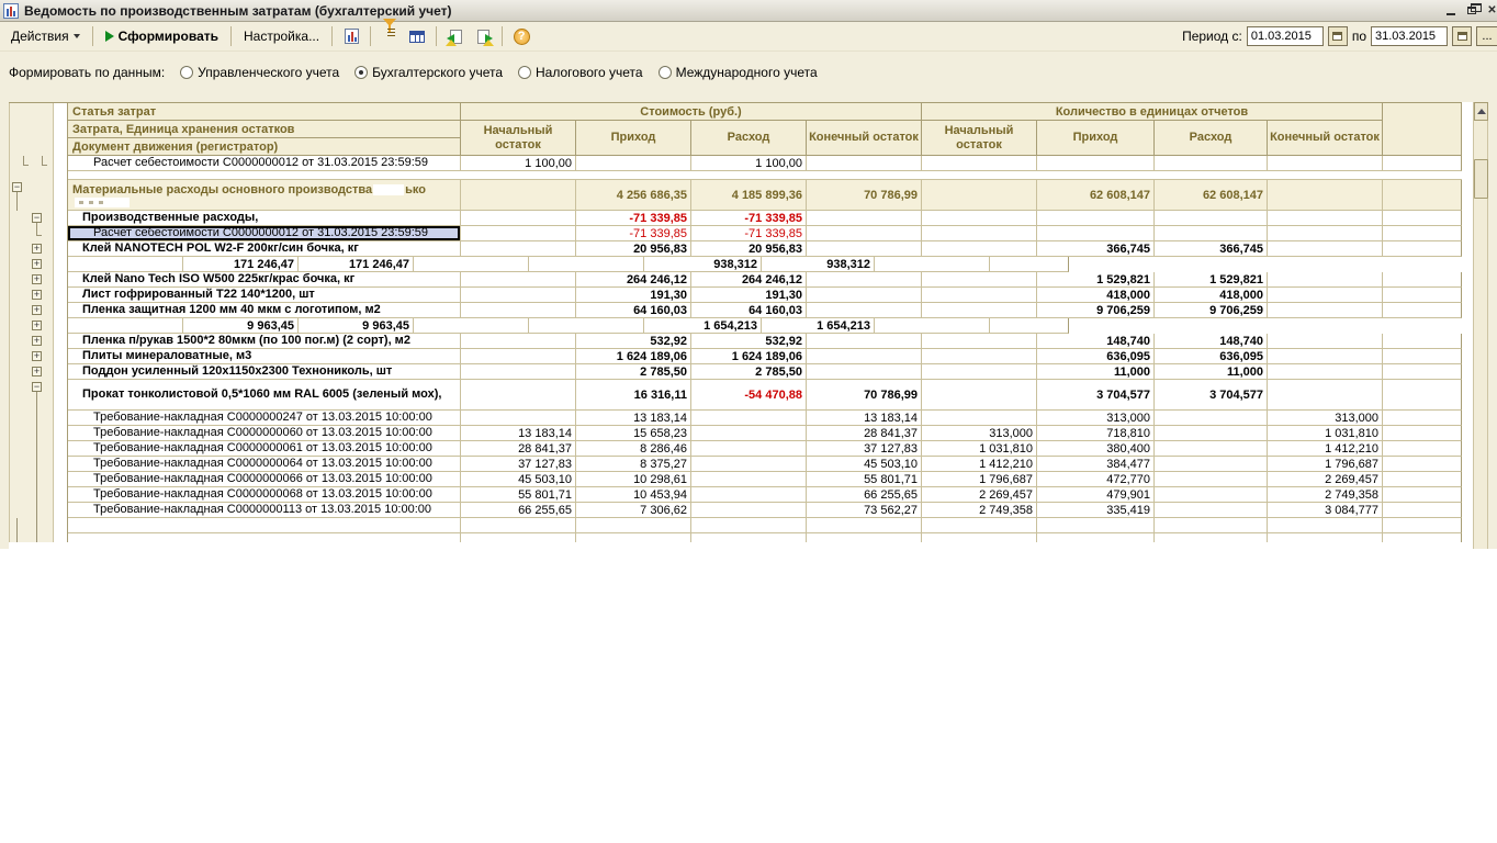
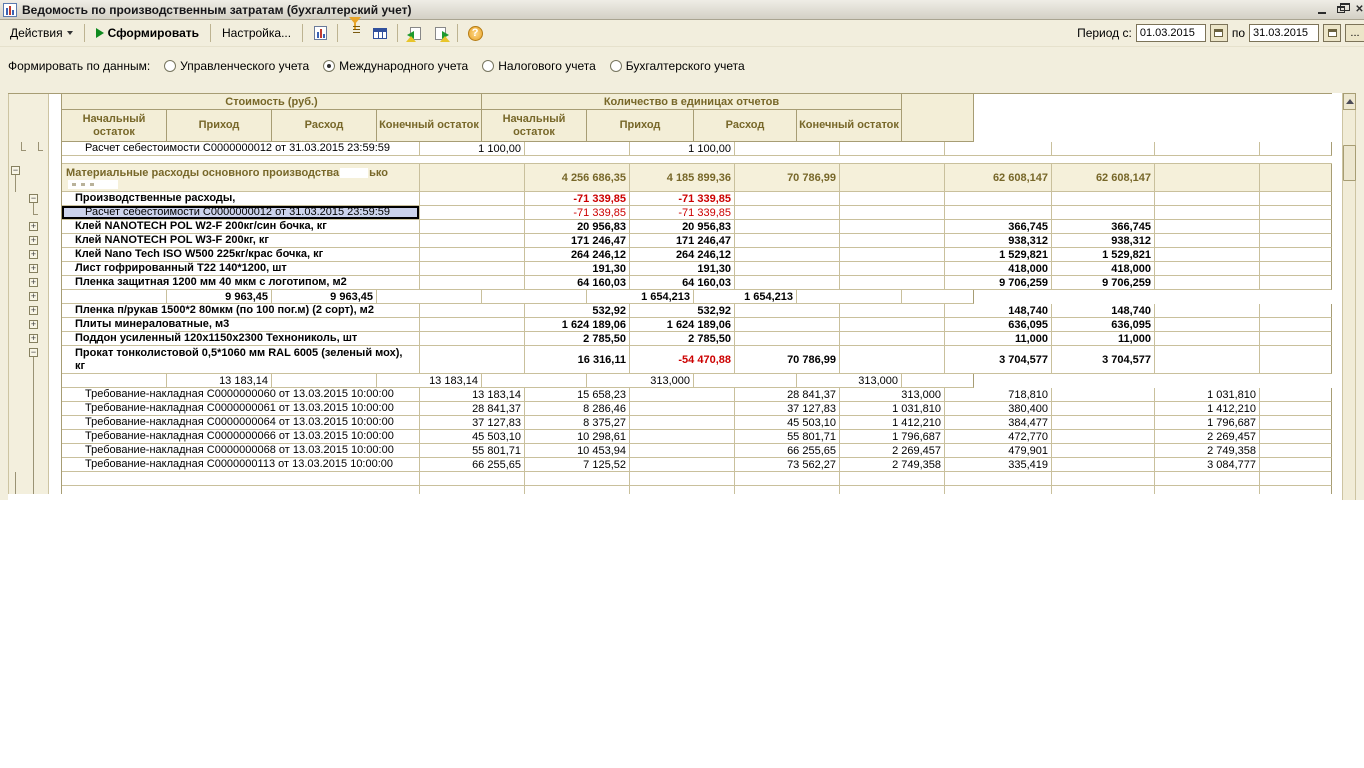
  Ведомость по производственным затратам (бухгалтерский учет)
  ✕
  Действия
  Сформировать
  Настройка...
  ?
  Период с:
  01.03.2015
  по
  31.03.2015
  ...
  Формировать по данным:
  Управленческого учета
- Бухгалтерского учета
+ Международного учета
  Налогового учета
- Международного учета
+ Бухгалтерского учета
- Статья затрат
- Затрата, Единица хранения остатков
- Документ движения (регистратор)
  Стоимость (руб.)
  Начальный остаток
  Приход
  Расход
  Конечный остаток
  Количество в единицах отчетов
  Начальный остаток
  Приход
  Расход
  Конечный остаток
  Расчет себестоимости С0000000012 от 31.03.2015 23:59:59
  1 100,00
  1 100,00
  −
  Материальные расходы основного производства ько
  4 256 686,35
  4 185 899,36
  70 786,99
  62 608,147
  62 608,147
  −
  Производственные расходы,
  -71 339,85
  -71 339,85
  Расчет себестоимости С0000000012 от 31.03.2015 23:59:59
  -71 339,85
  -71 339,85
  +
  Клей NANOTECH POL W2-F 200кг/син бочка, кг
  20 956,83
  20 956,83
  366,745
  366,745
  +
+ Клей NANOTECH POL W3-F 200кг, кг
  171 246,47
  171 246,47
  938,312
  938,312
  +
  Клей Nano Tech ISO W500 225кг/крас бочка, кг
  264 246,12
  264 246,12
  1 529,821
  1 529,821
  +
  Лист гофрированный Т22 140*1200, шт
  191,30
  191,30
  418,000
  418,000
  +
  Пленка защитная 1200 мм 40 мкм с логотипом, м2
  64 160,03
  64 160,03
  9 706,259
  9 706,259
  +
  9 963,45
  9 963,45
  1 654,213
  1 654,213
  +
  Пленка п/рукав 1500*2 80мкм (по 100 пог.м) (2 сорт), м2
  532,92
  532,92
  148,740
  148,740
  +
  Плиты минераловатные, м3
  1 624 189,06
  1 624 189,06
  636,095
  636,095
  +
  Поддон усиленный 120х1150х2300 Технониколь, шт
  2 785,50
  2 785,50
  11,000
  11,000
  −
  Прокат тонколистовой 0,5*1060 мм RAL 6005 (зеленый мох),
+ кг
  16 316,11
  -54 470,88
  70 786,99
  3 704,577
  3 704,577
- Требование-накладная С0000000247 от 13.03.2015 10:00:00
  13 183,14
  13 183,14
  313,000
  313,000
  Требование-накладная С0000000060 от 13.03.2015 10:00:00
  13 183,14
  15 658,23
  28 841,37
  313,000
  718,810
  1 031,810
  Требование-накладная С0000000061 от 13.03.2015 10:00:00
  28 841,37
  8 286,46
  37 127,83
  1 031,810
  380,400
  1 412,210
  Требование-накладная С0000000064 от 13.03.2015 10:00:00
  37 127,83
  8 375,27
  45 503,10
  1 412,210
  384,477
  1 796,687
  Требование-накладная С0000000066 от 13.03.2015 10:00:00
  45 503,10
  10 298,61
  55 801,71
  1 796,687
  472,770
  2 269,457
  Требование-накладная С0000000068 от 13.03.2015 10:00:00
  55 801,71
  10 453,94
  66 255,65
  2 269,457
  479,901
  2 749,358
  Требование-накладная С0000000113 от 13.03.2015 10:00:00
  66 255,65
- 7 306,62
+ 7 125,52
  73 562,27
  2 749,358
  335,419
  3 084,777
